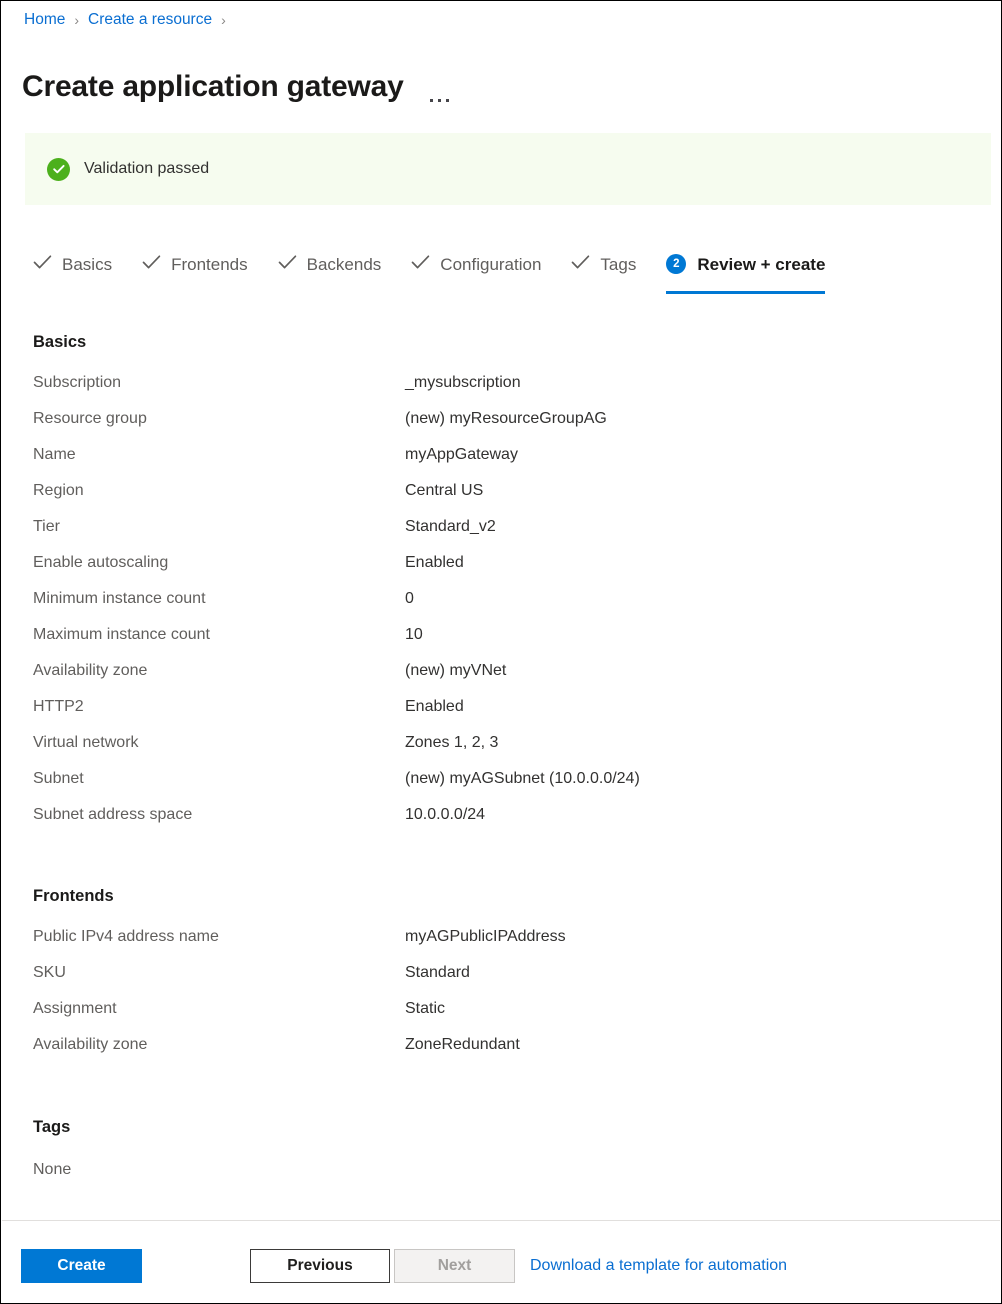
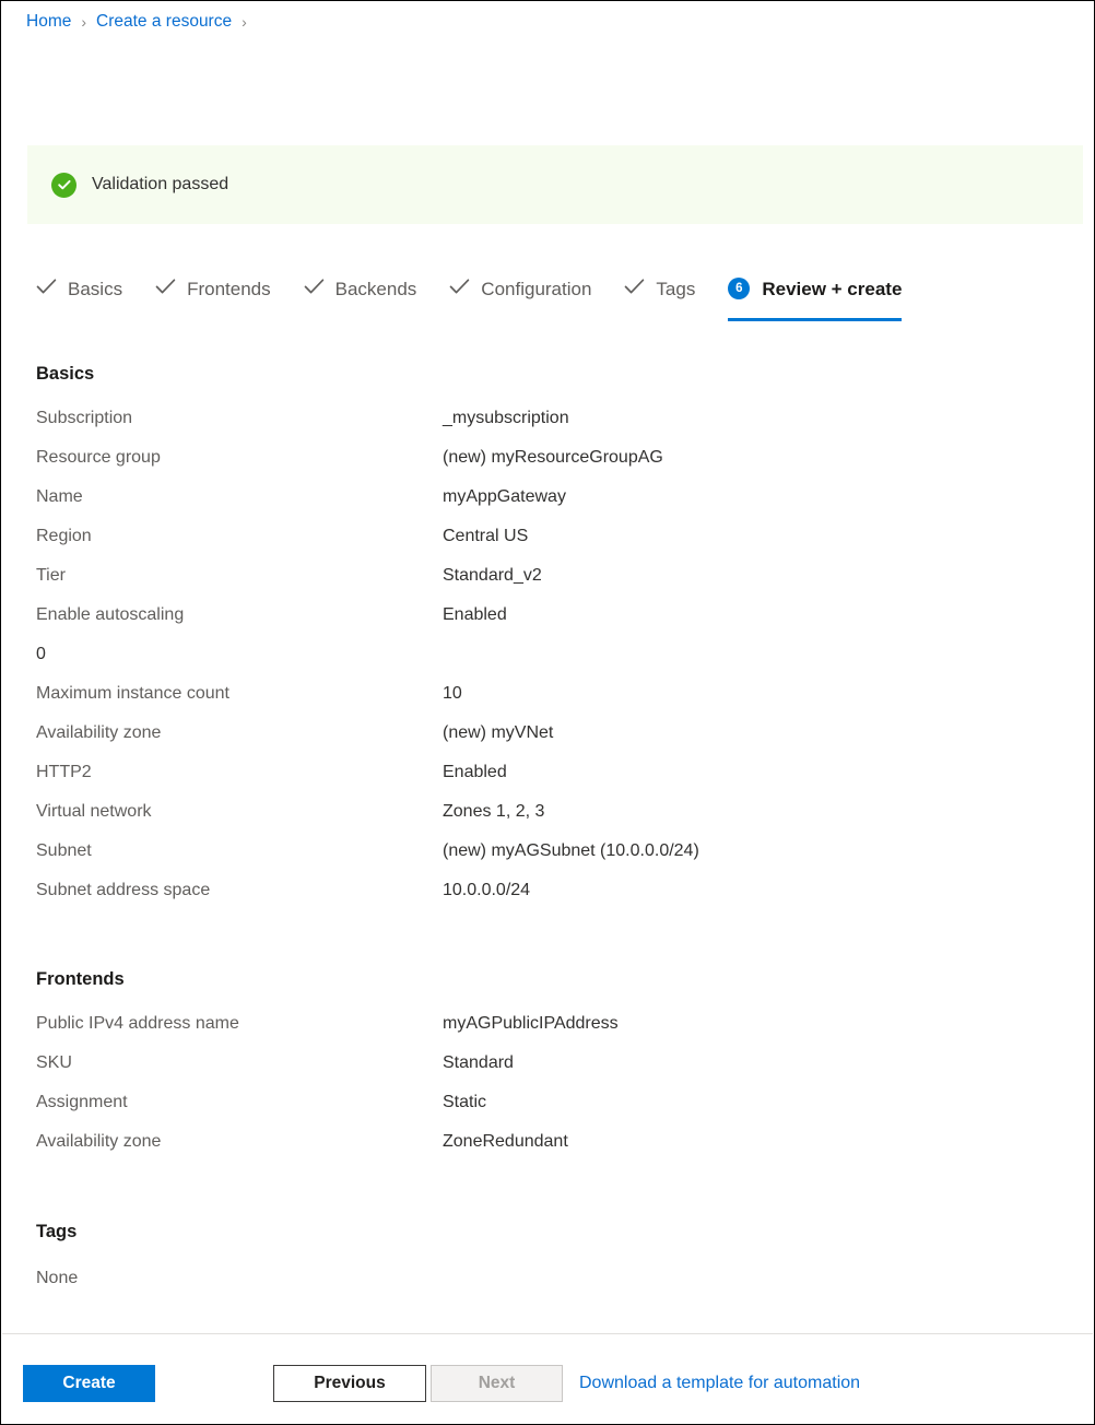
  Home
  ›
  Create a resource
  ›
- Create application gateway
  Validation passed
  Basics
  Frontends
  Backends
  Configuration
  Tags
- 2
+ 6
  Review + create
  Basics
  Subscription
  _mysubscription
  Resource group
  (new) myResourceGroupAG
  Name
  myAppGateway
  Region
  Central US
  Tier
  Standard_v2
  Enable autoscaling
  Enabled
- Minimum instance count
  0
  Maximum instance count
  10
  Availability zone
  (new) myVNet
  HTTP2
  Enabled
  Virtual network
  Zones 1, 2, 3
  Subnet
  (new) myAGSubnet (10.0.0.0/24)
  Subnet address space
  10.0.0.0/24
  Frontends
  Public IPv4 address name
  myAGPublicIPAddress
  SKU
  Standard
  Assignment
  Static
  Availability zone
  ZoneRedundant
  Tags
  None
  Create
  Previous
  Next
  Download a template for automation
